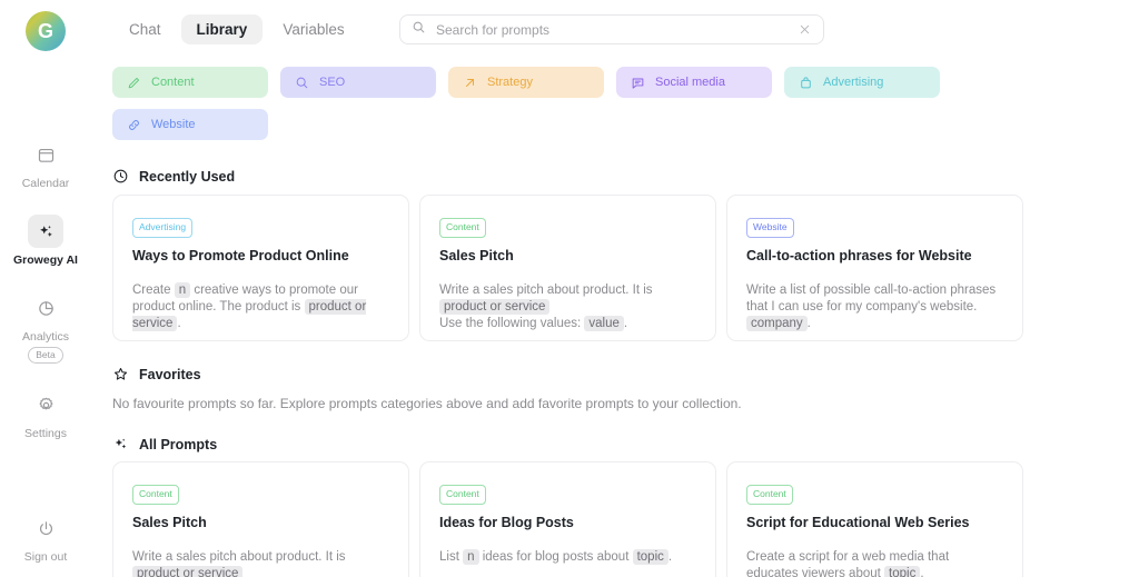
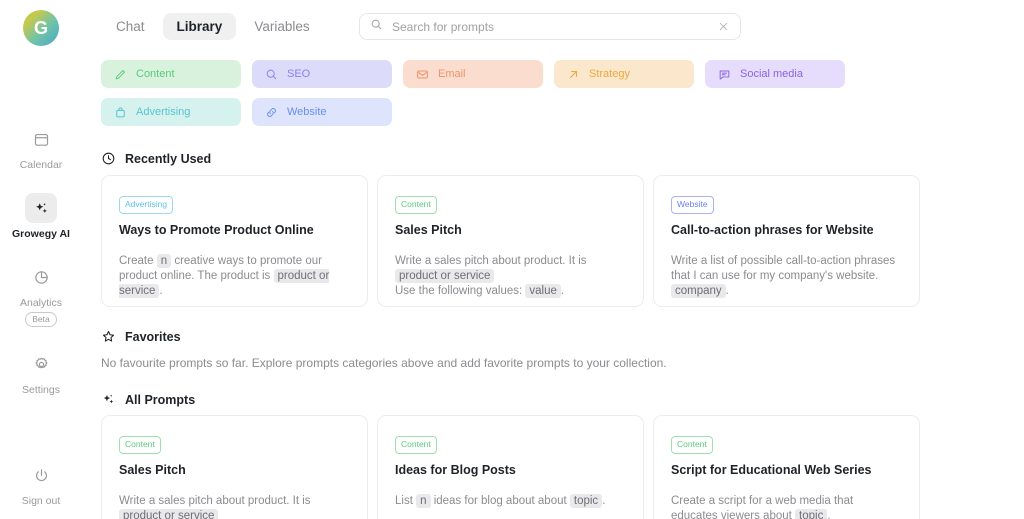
  G
  Calendar
  Growegy AI
  Analytics
  Beta
  Settings
  Sign out
  Chat
  Library
  Variables
  Search for prompts
  Content
  SEO
+ Email
  Strategy
  Social media
  Advertising
  Website
  Recently Used
  Advertising
  Ways to Promote Product Online
  Create n creative ways to promote our product online. The product is product or service .
  Content
  Sales Pitch
  Write a sales pitch about product. It is product or service
  Use the following values: value .
  Website
  Call-to-action phrases for Website
  Write a list of possible call-to-action phrases that I can use for my company's website. company .
  Favorites
  No favourite prompts so far. Explore prompts categories above and add favorite prompts to your collection.
  All Prompts
  Content
  Sales Pitch
  Write a sales pitch about product. It is product or service
  Content
  Ideas for Blog Posts
- List n ideas for blog posts about topic .
+ List n ideas for blog about about topic .
  Content
  Script for Educational Web Series
  Create a script for a web media that educates viewers about topic .
